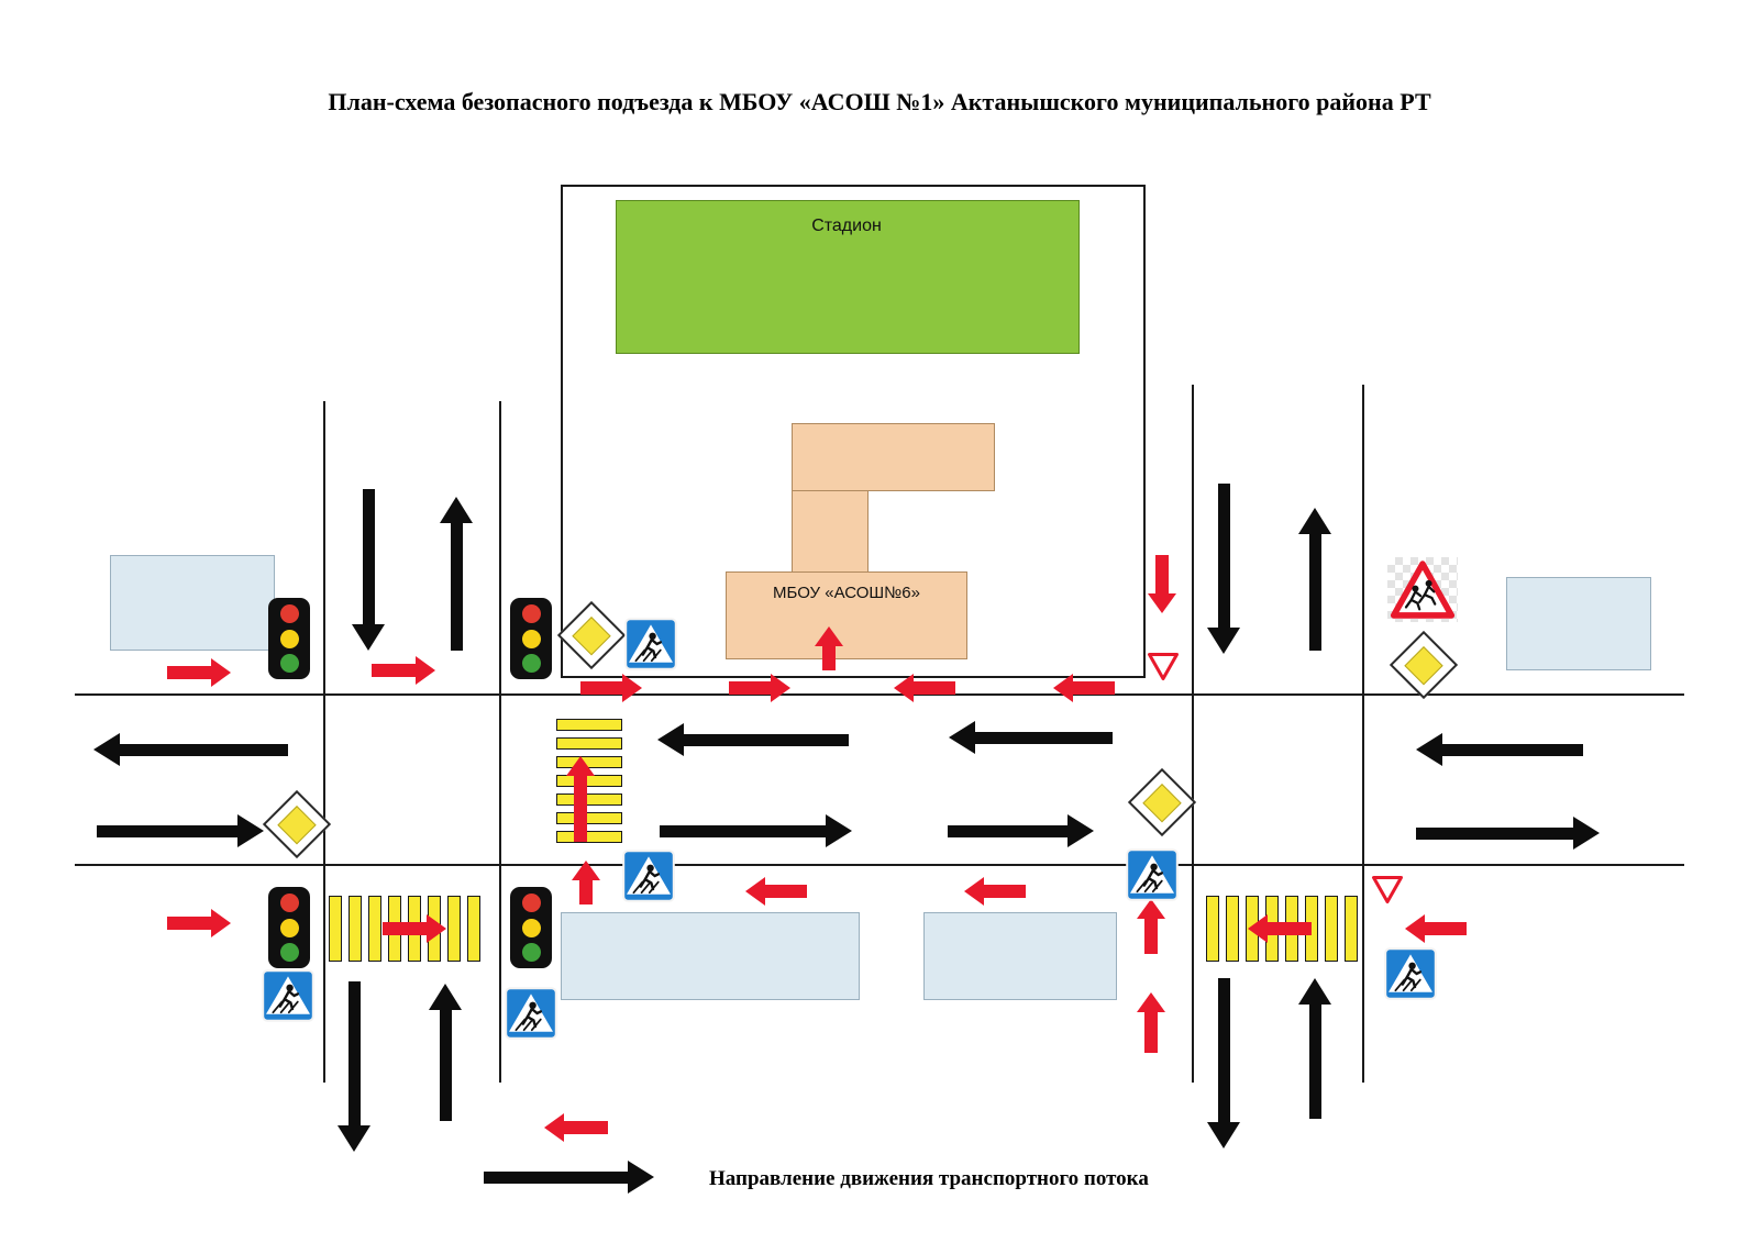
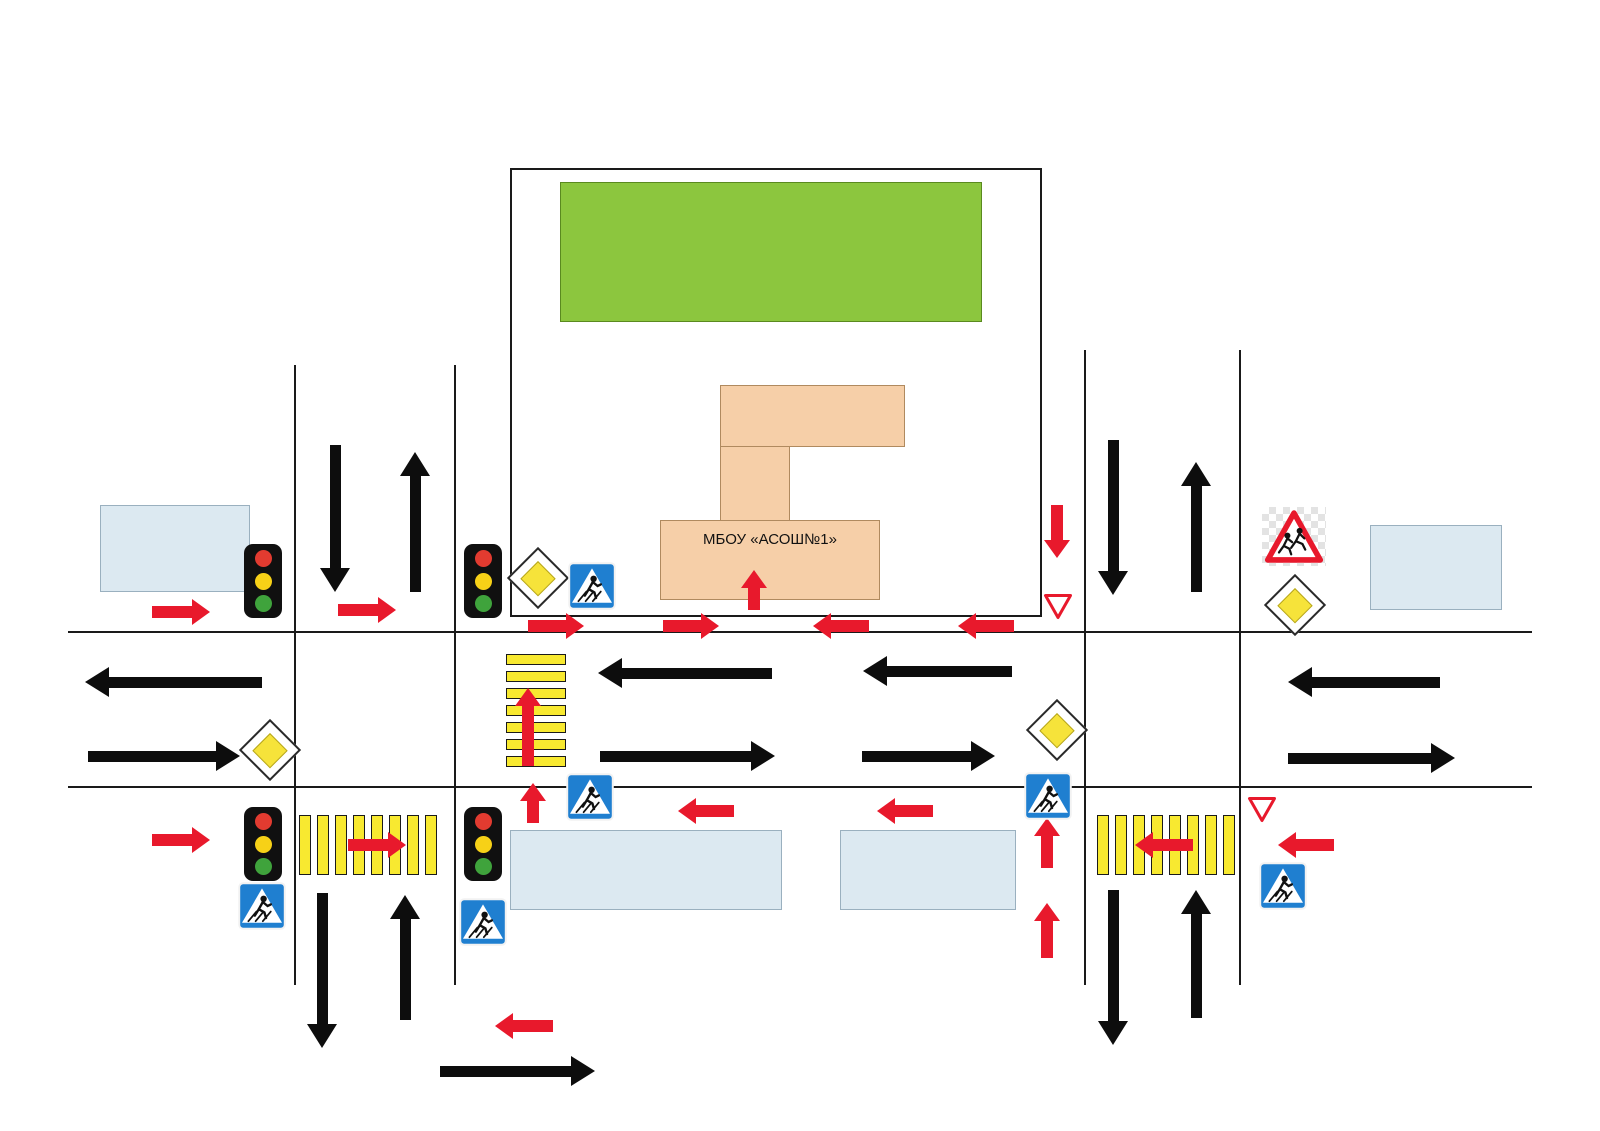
- План-схема безопасного подъезда к МБОУ «АСОШ №1» Актанышского муниципального района РТ
- Стадион
- МБОУ «АСОШ№6»
+ МБОУ «АСОШ№1»
- Направление движения транспортного потока
